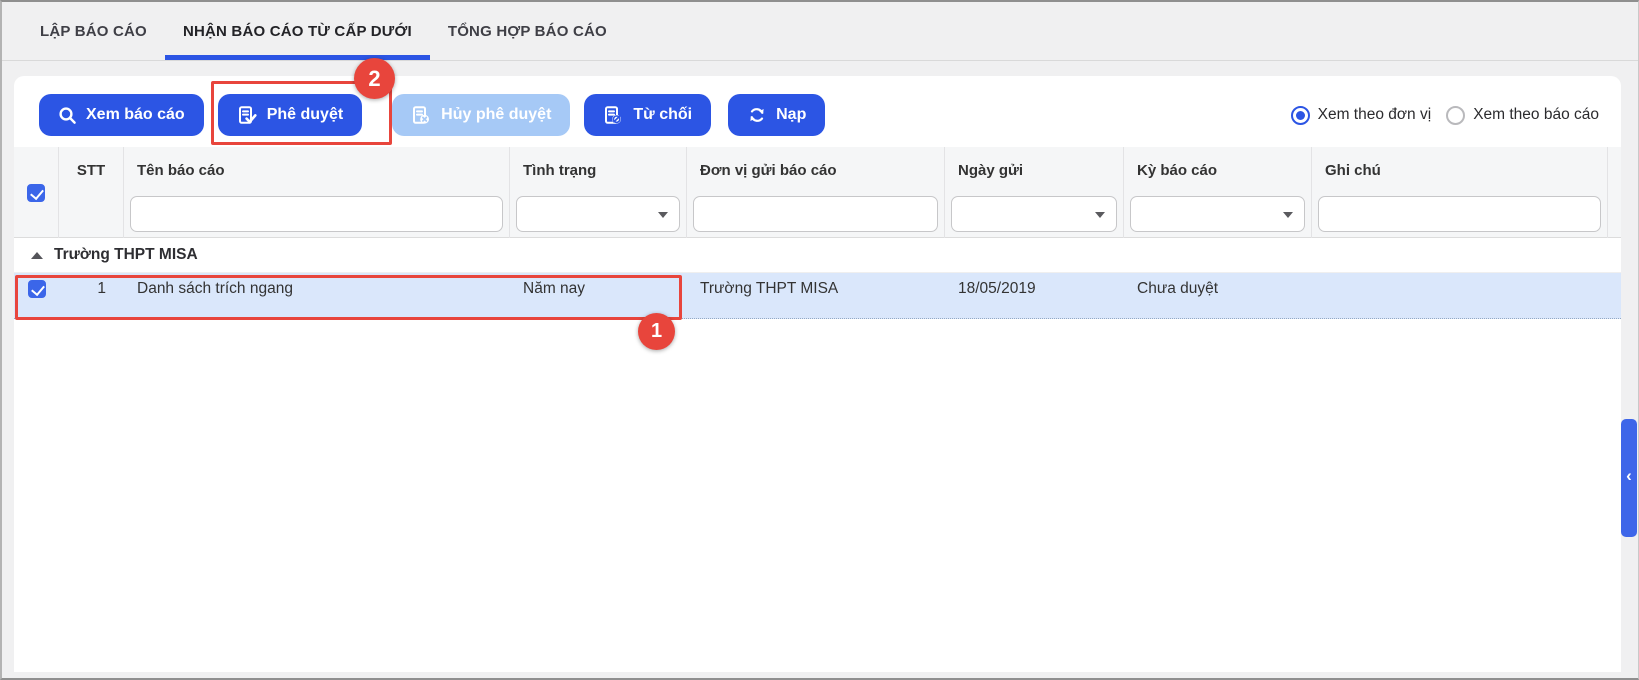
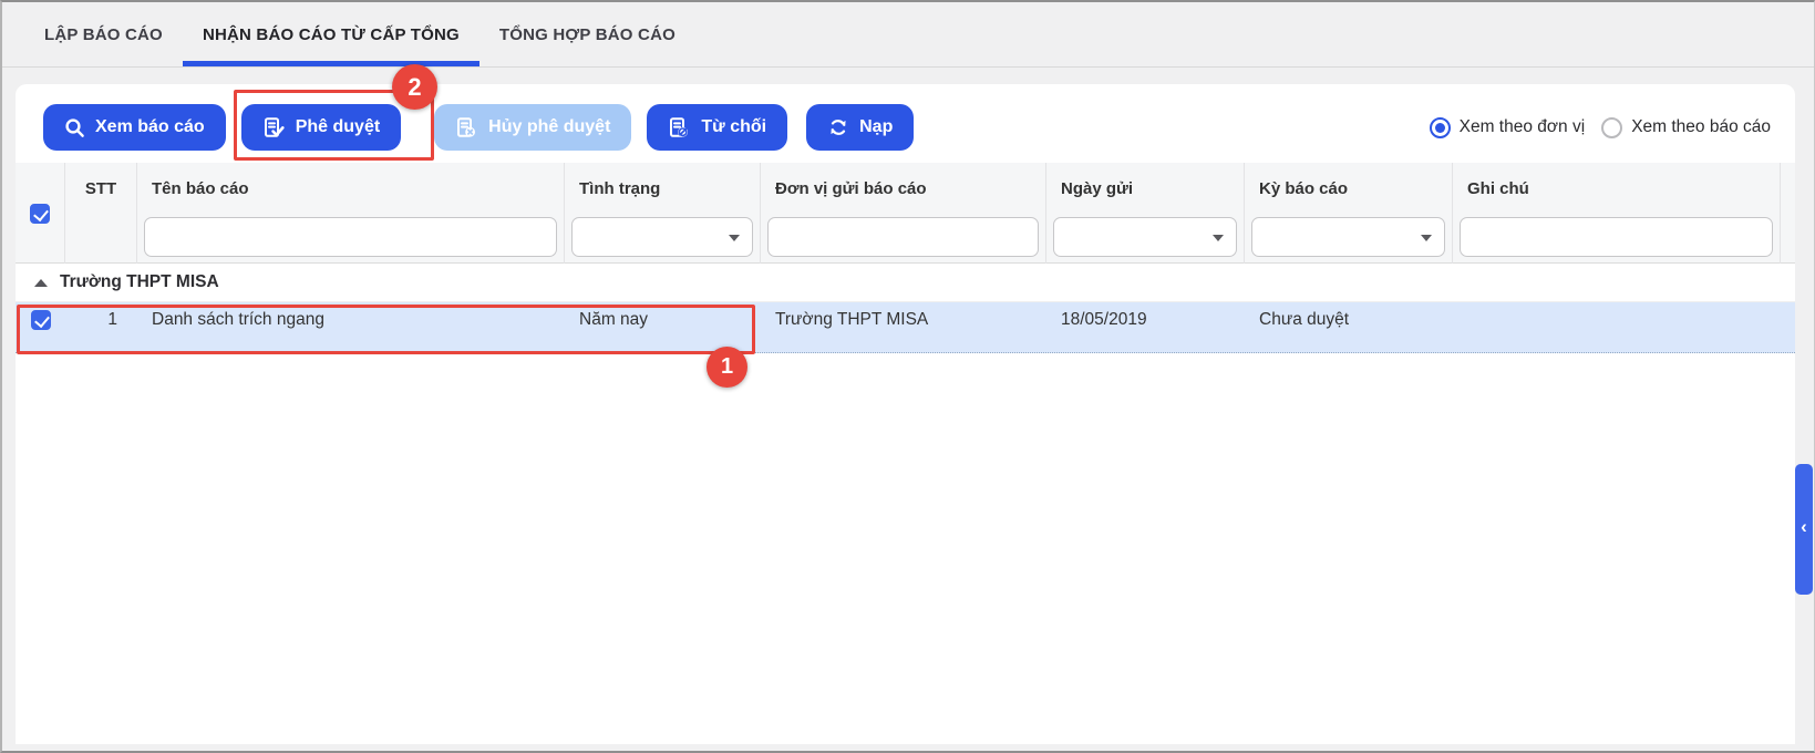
  LẬP BÁO CÁO
- NHẬN BÁO CÁO TỪ CẤP DƯỚI
+ NHẬN BÁO CÁO TỪ CẤP TỔNG
  TỔNG HỢP BÁO CÁO
  Xem báo cáo
  Phê duyệt
  Hủy phê duyệt
  Từ chối
  Nạp
  Xem theo đơn vị
  Xem theo báo cáo
  STT
  Tên báo cáo
  Tình trạng
  Đơn vị gửi báo cáo
  Ngày gửi
  Kỳ báo cáo
  Ghi chú
  Trường THPT MISA
  1
  Danh sách trích ngang
  Năm nay
  Trường THPT MISA
  18/05/2019
  Chưa duyệt
  ‹
  2
  1
